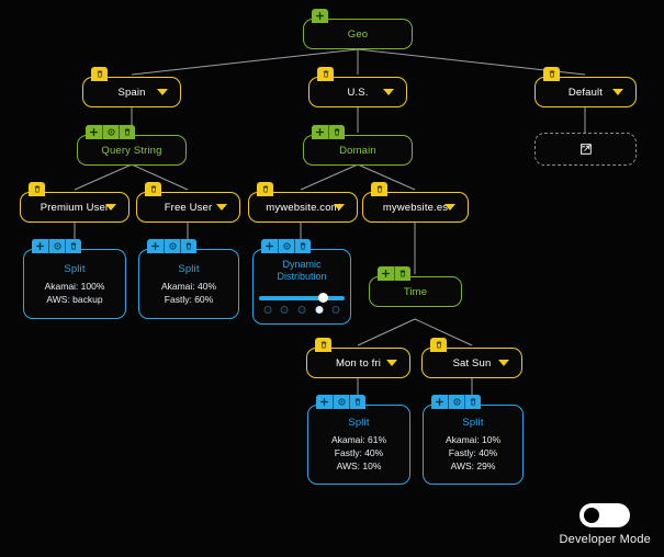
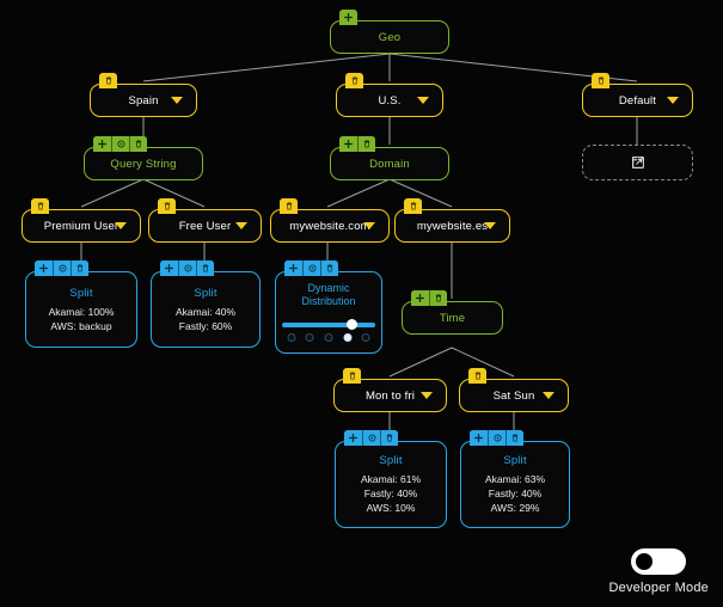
  Geo
  Spain
  U.S.
  Default
  Query String
  Domain
  Premium User
  Free User
  mywebsite.com
  mywebsite.es
  Split
  Akamai: 100%
  AWS: backup
  Split
  Akamai: 40%
  Fastly: 60%
  Dynamic
  Distribution
  Time
  Mon to fri
  Sat Sun
  Split
  Akamai: 61%
  Fastly: 40%
  AWS: 10%
  Split
- Akamai: 10%
+ Akamai: 63%
  Fastly: 40%
  AWS: 29%
  Developer Mode
